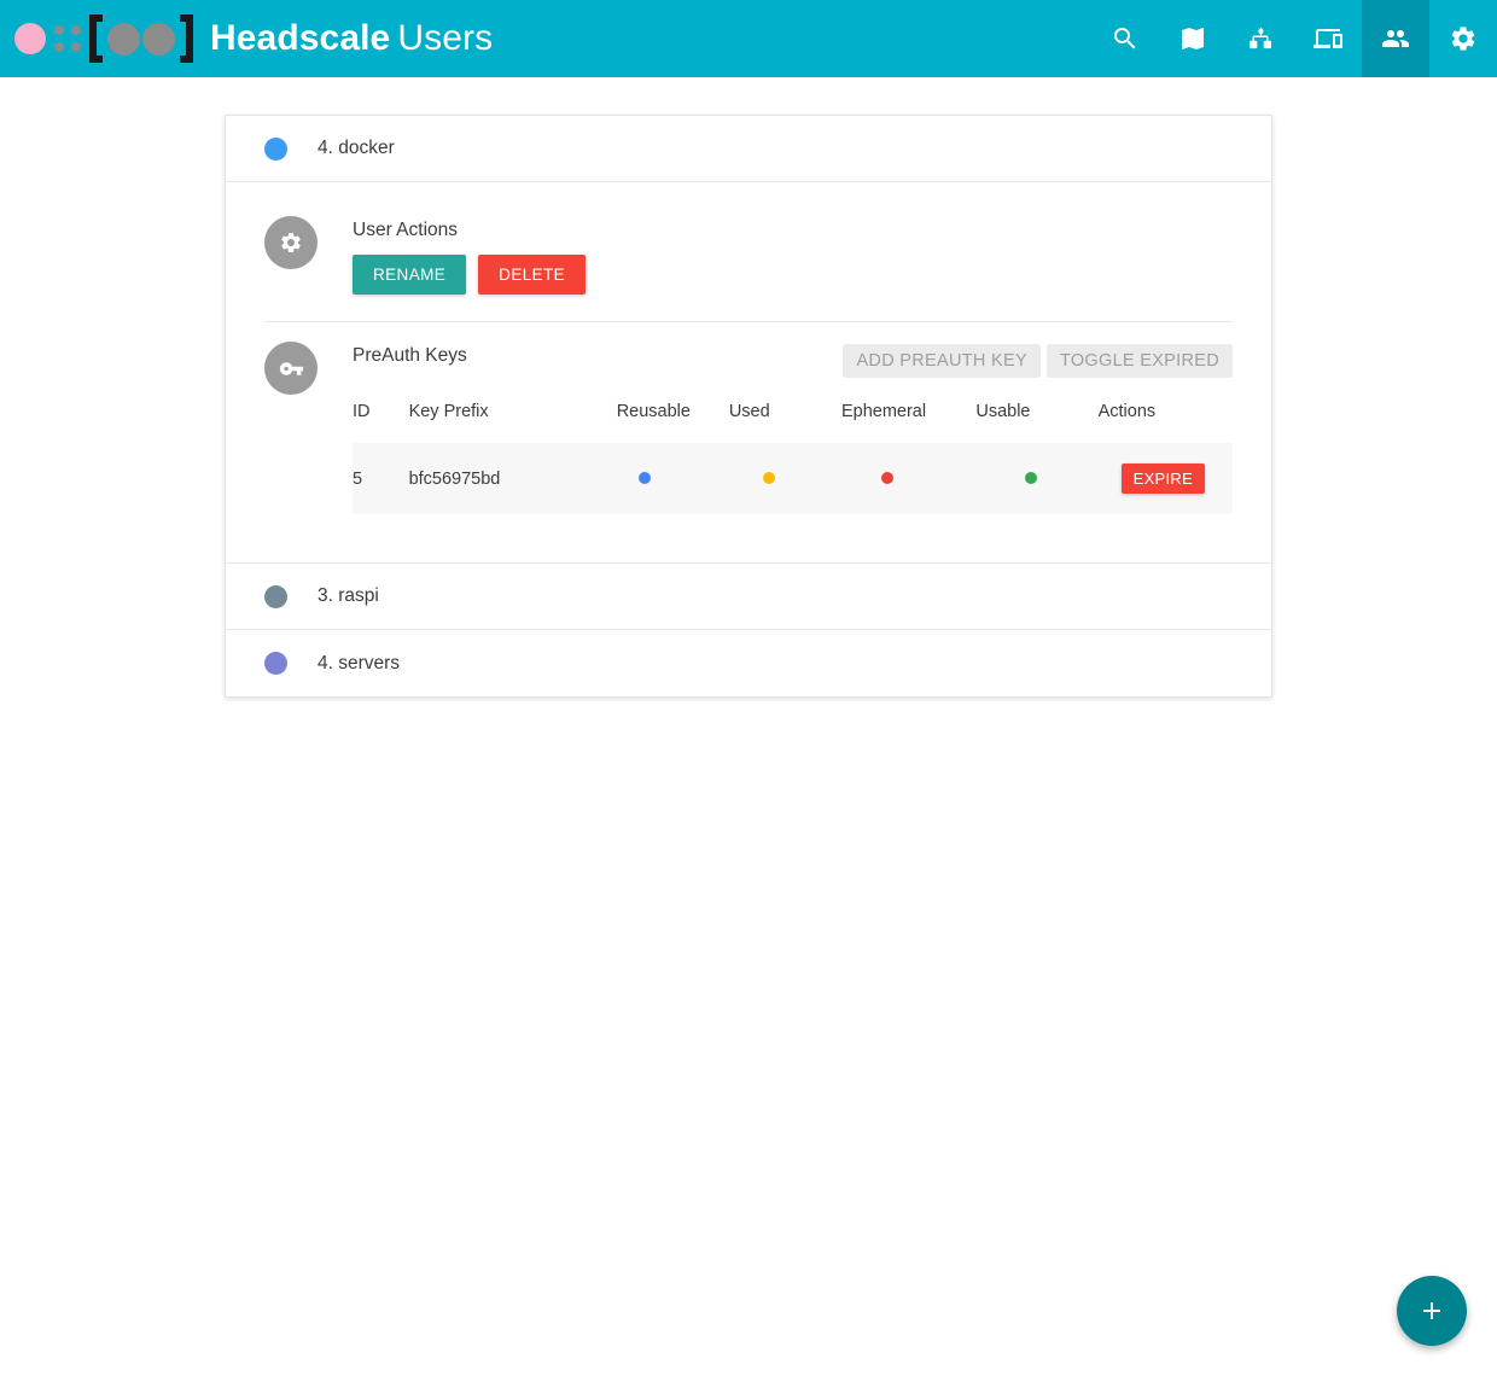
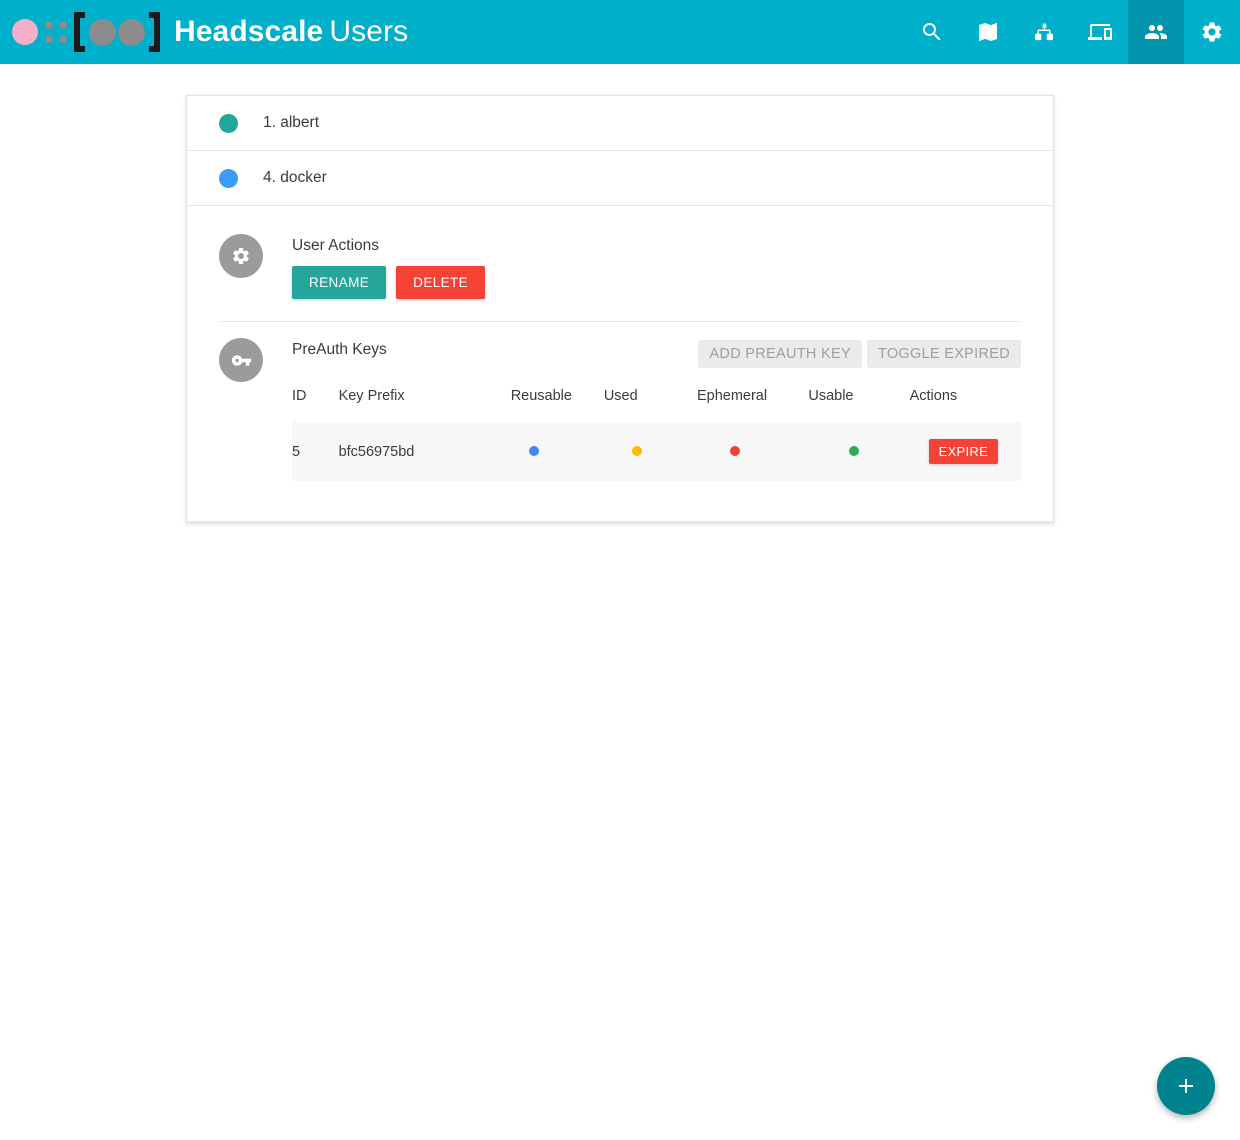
  Headscale Users
+ 1. albert
  4. docker
  User Actions
  RENAME
  DELETE
  PreAuth Keys
  ADD PREAUTH KEY
  TOGGLE EXPIRED
  ID	Key Prefix	Reusable	Used	Ephemeral	Usable	Actions
  5	bfc56975bd					EXPIRE
- 3. raspi
- 4. servers
